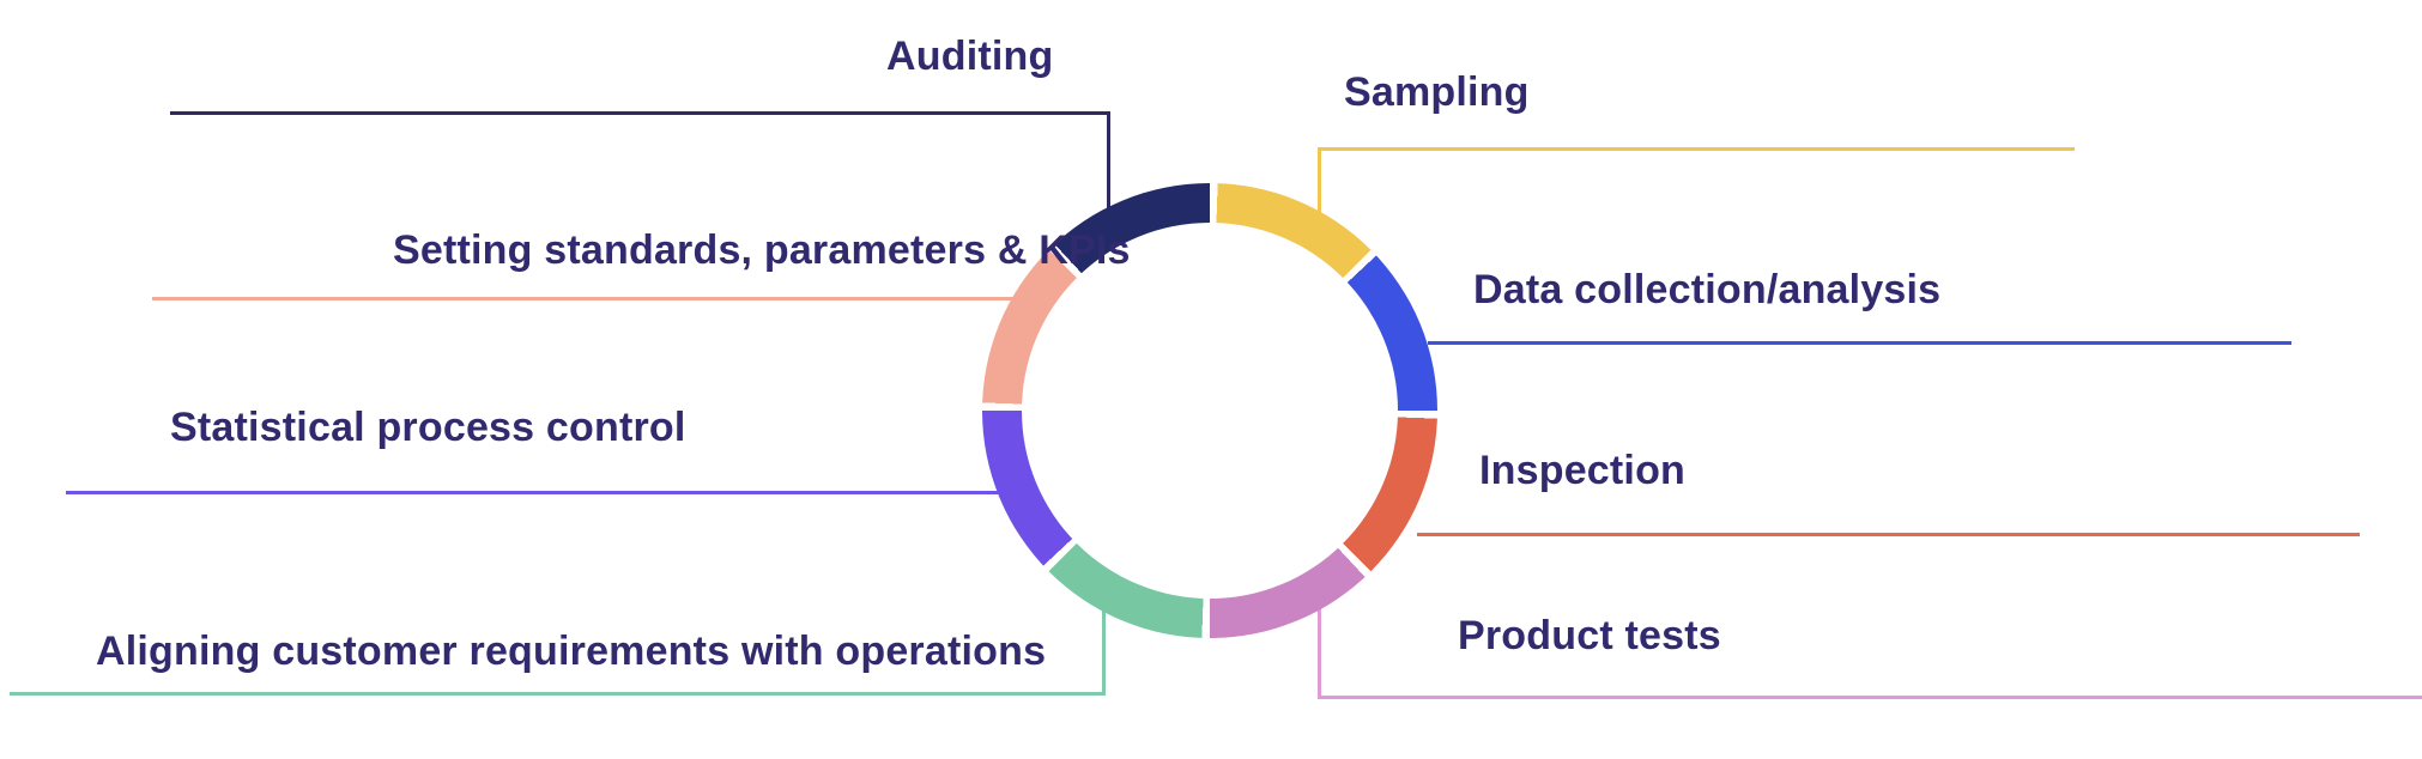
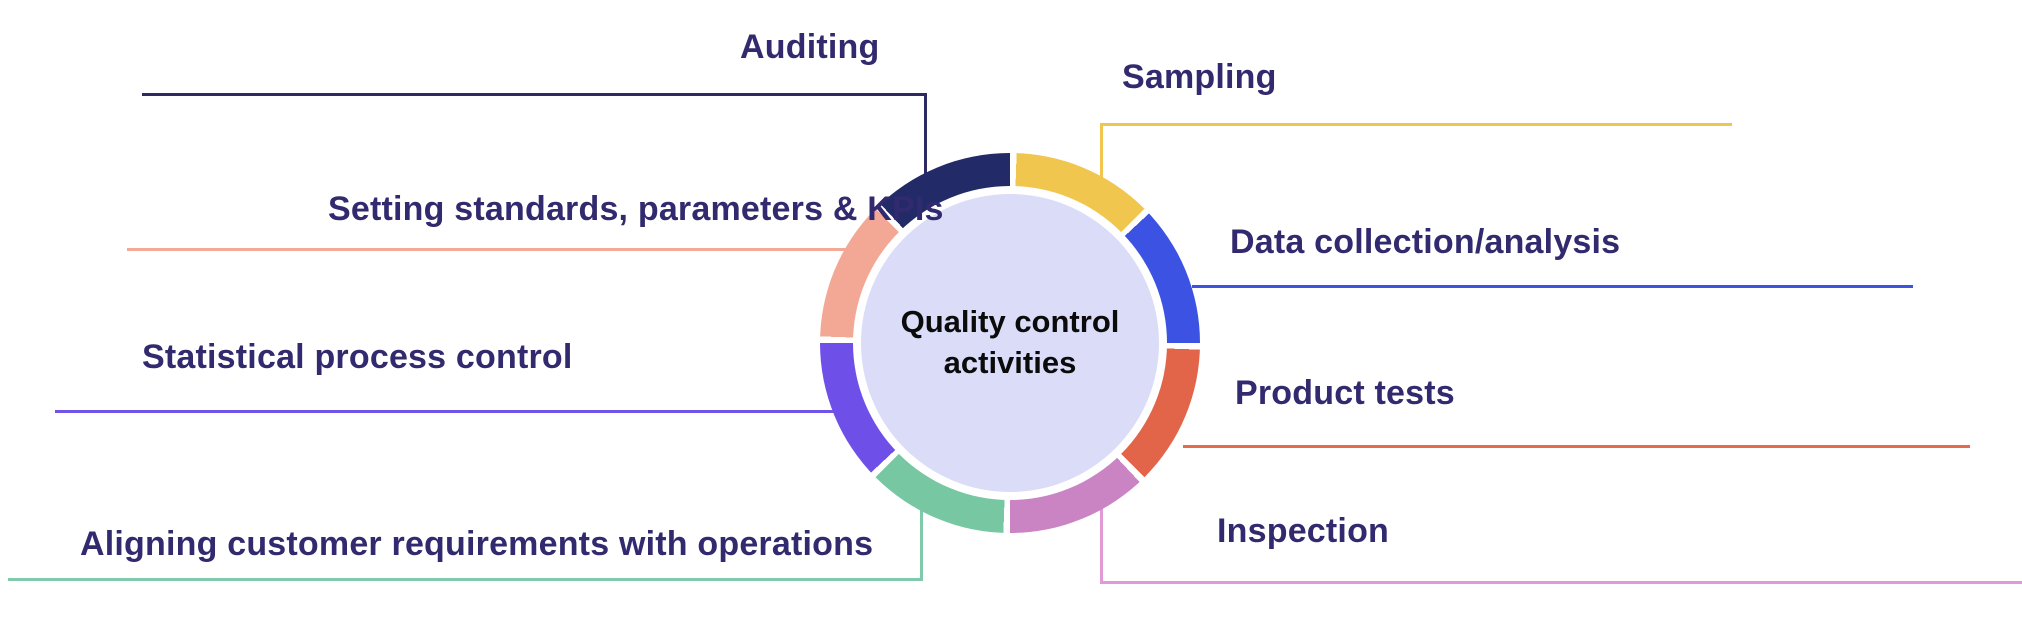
+ Quality control
+ activities
  Auditing
  Sampling
  Setting standards, parameters & KPIs
  Data collection/analysis
  Statistical process control
- Inspection
+ Product tests
  Aligning customer requirements with operations
- Product tests
+ Inspection
